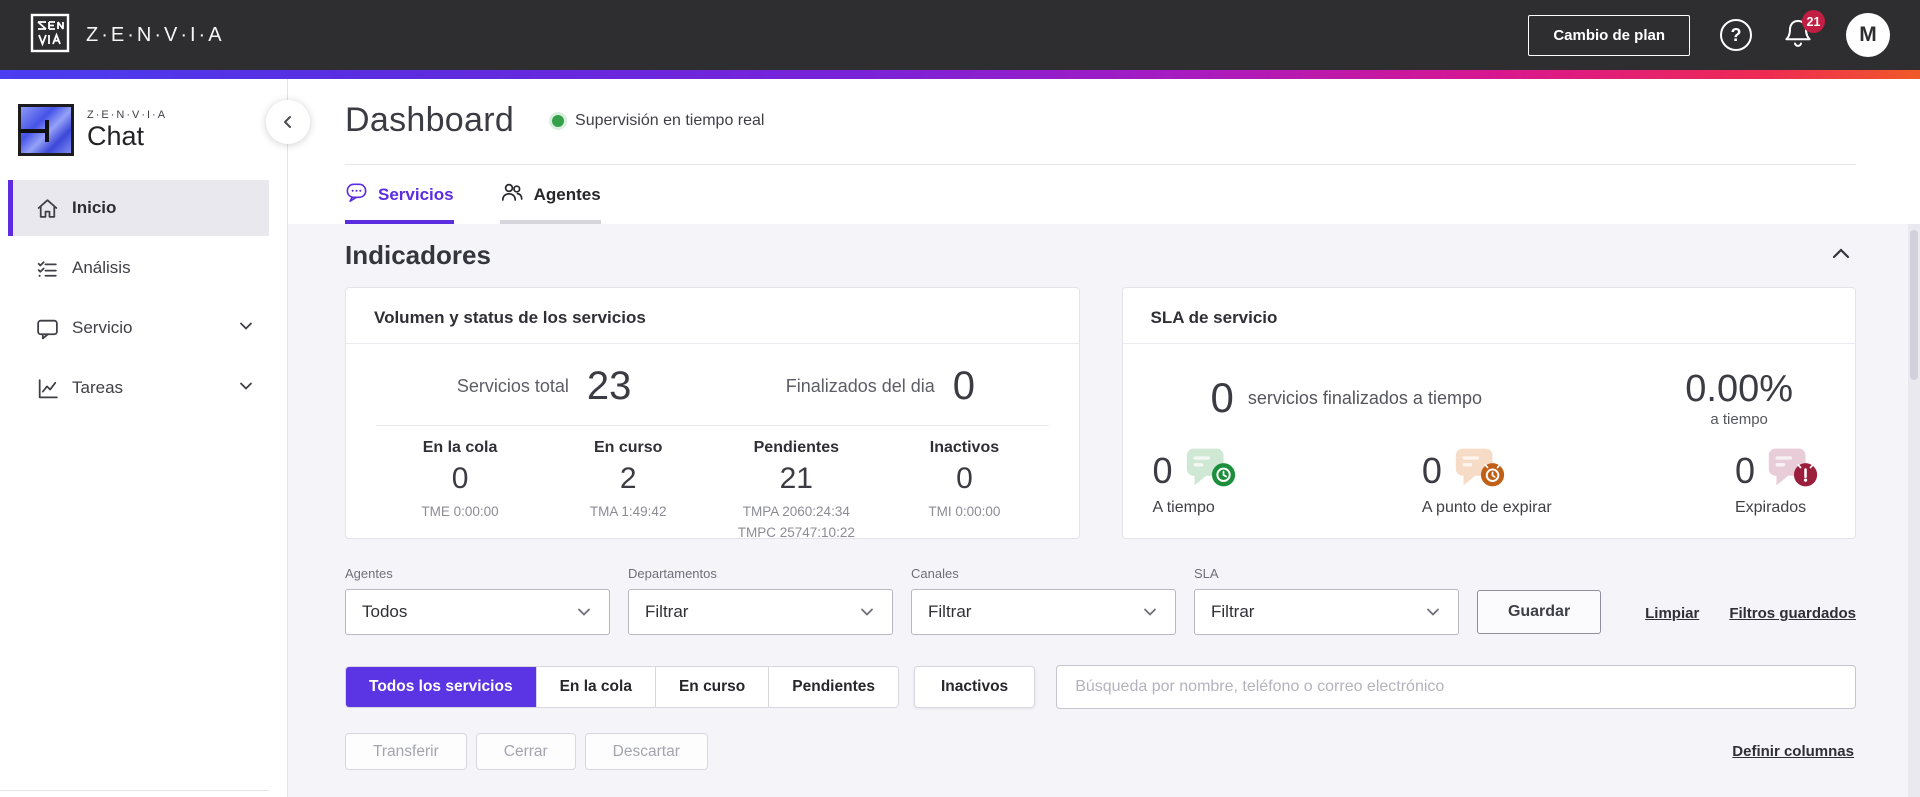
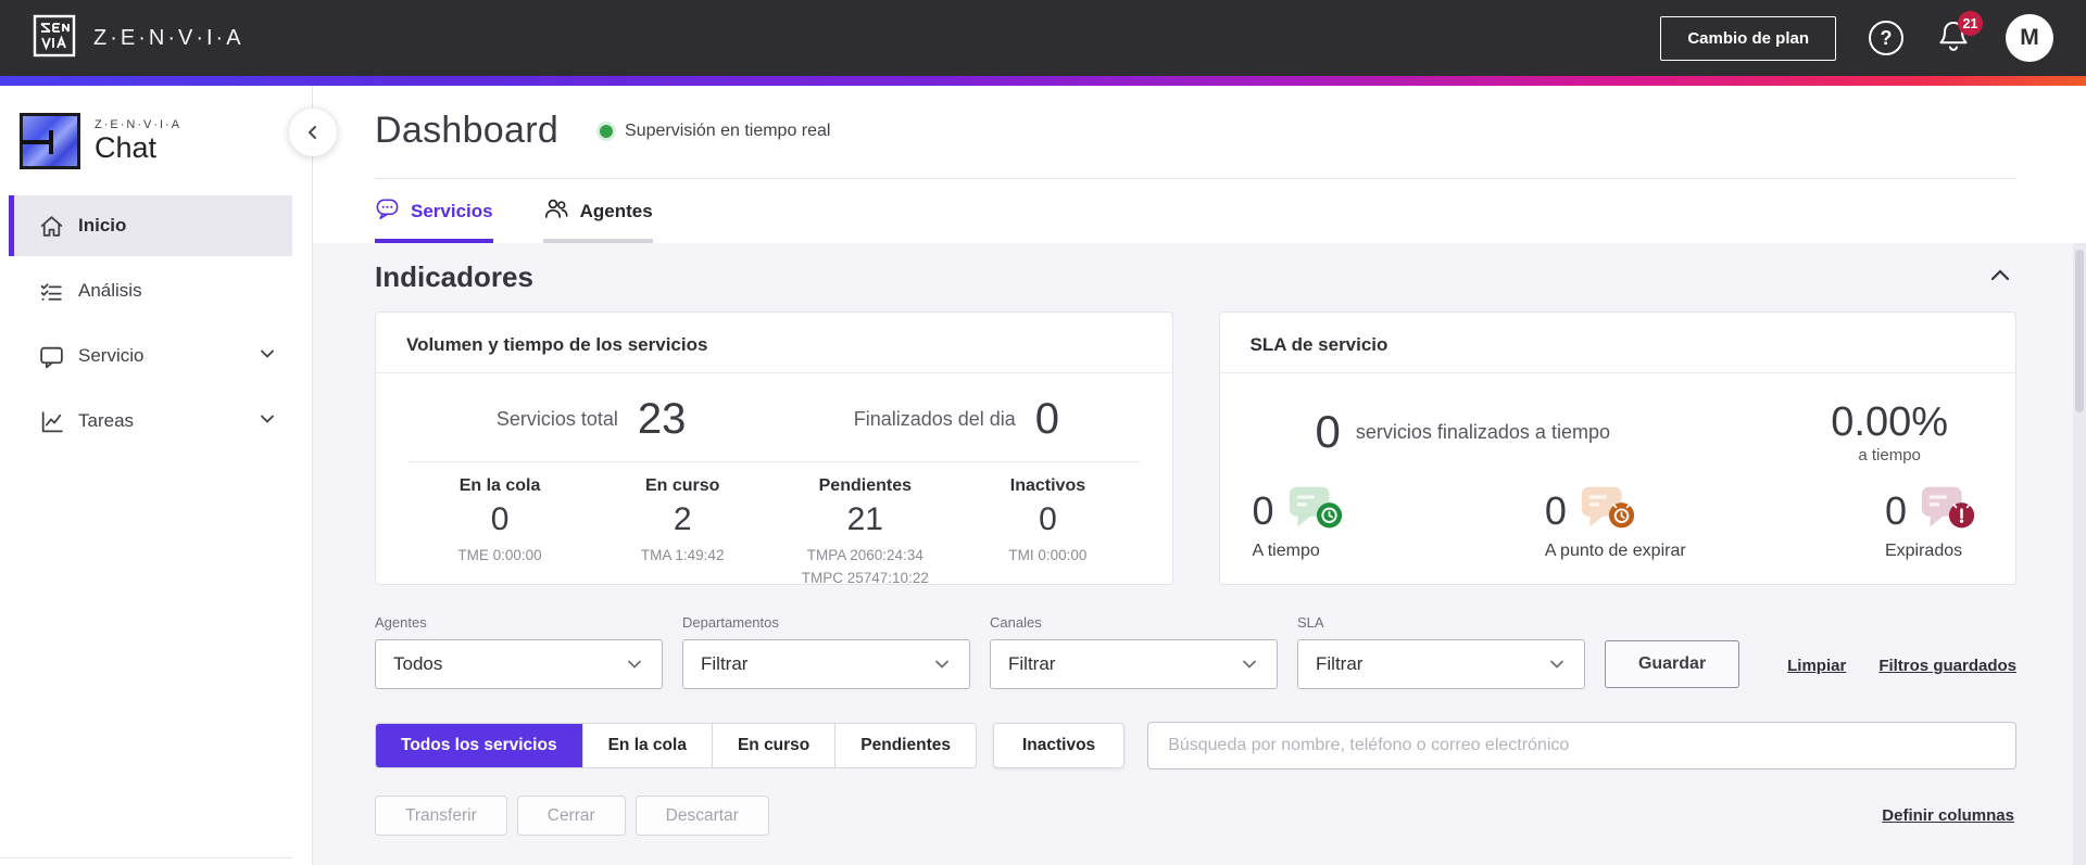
  Z·E·N·V·I·A
  Cambio de plan
  ?
  21
  M
  Z·E·N·V·I·A
  Chat
  Inicio
  Análisis
  Servicio
  Tareas
  Dashboard
  Supervisión en tiempo real
  Servicios
  Agentes
  Indicadores
- Volumen y status de los servicios
+ Volumen y tiempo de los servicios
  Servicios total
  23
  Finalizados del dia
  0
  En la cola
  0
  TME 0:00:00
  En curso
  2
  TMA 1:49:42
  Pendientes
  21
  TMPA 2060:24:34
  TMPC 25747:10:22
  Inactivos
  0
  TMI 0:00:00
  SLA de servicio
  0
  servicios finalizados a tiempo
  0.00%
  a tiempo
  0
  A tiempo
  0
  A punto de expirar
  0
  Expirados
  Agentes
  Todos
  Departamentos
  Filtrar
  Canales
  Filtrar
  SLA
  Filtrar
  Guardar
  Limpiar
  Filtros guardados
  Todos los servicios
  En la cola
  En curso
  Pendientes
  Inactivos
  Búsqueda por nombre, teléfono o correo electrónico
  Transferir
  Cerrar
  Descartar
  Definir columnas
